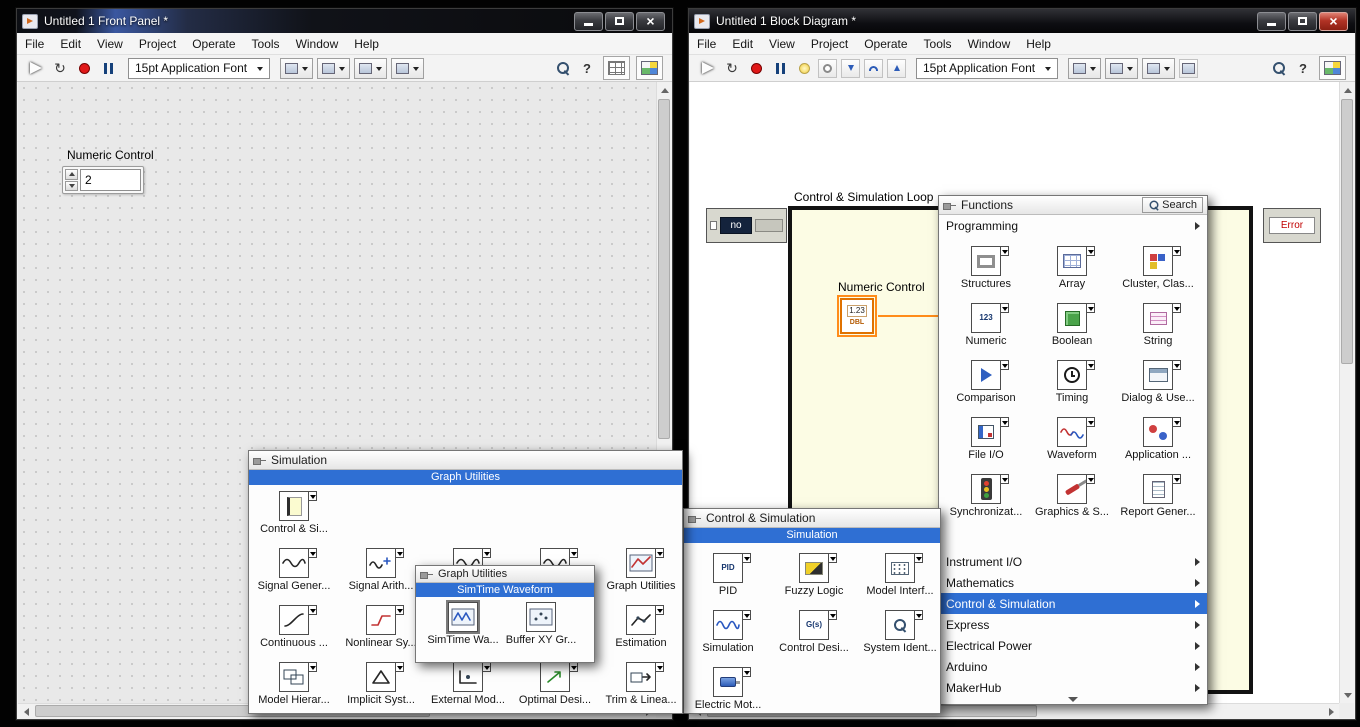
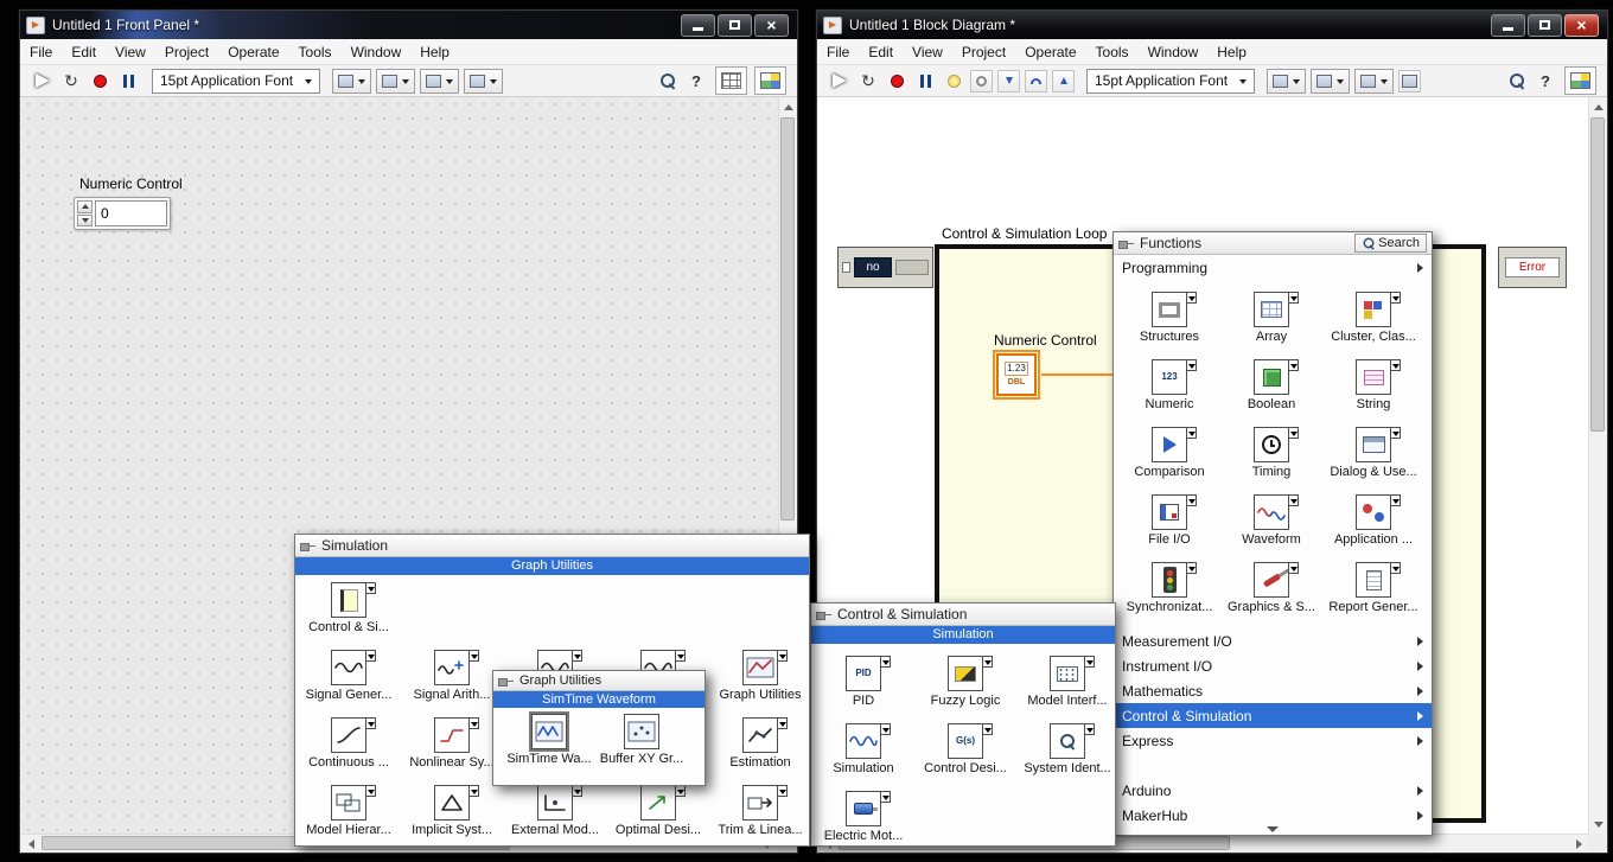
  Untitled 1 Front Panel *
  ×
  File
  Edit
  View
  Project
  Operate
  Tools
  Window
  Help
  ↻
  15pt Application Font
  ?
  Numeric Control
- 2
+ 0
  Untitled 1 Block Diagram *
  ×
  File
  Edit
  View
  Project
  Operate
  Tools
  Window
  Help
  ↻
  15pt Application Font
  ?
  Control & Simulation Loop
  no
  Error
  Numeric Control
  1.23
  Functions
  Search
  Programming
  Structures
  Array
  Cluster, Clas...
  123
  Numeric
  Boolean
  String
  Comparison
  Timing
  Dialog & Use...
  File I/O
  Waveform
  Application ...
  Synchronizat...
  Graphics & S...
  Report Gener...
+ Measurement I/O
  Instrument I/O
  Mathematics
  Control & Simulation
  Express
- Electrical Power
  Arduino
  MakerHub
  Control & Simulation
  Simulation
  PID
  PID
  Fuzzy Logic
  Model Interf...
  Simulation
  G(s)
  Control Desi...
  System Ident...
  Electric Mot...
  Simulation
  Graph Utilities
  Control & Si...
  Signal Gener...
  Signal Arith...
  Graph Utilities
  Continuous ...
  Nonlinear Sy..
  Estimation
  Model Hierar...
  Implicit Syst...
  External Mod...
  Optimal Desi...
  Trim & Linea...
  Graph Utilities
  SimTime Waveform
  SimTime Wa...
  Buffer XY Gr...
